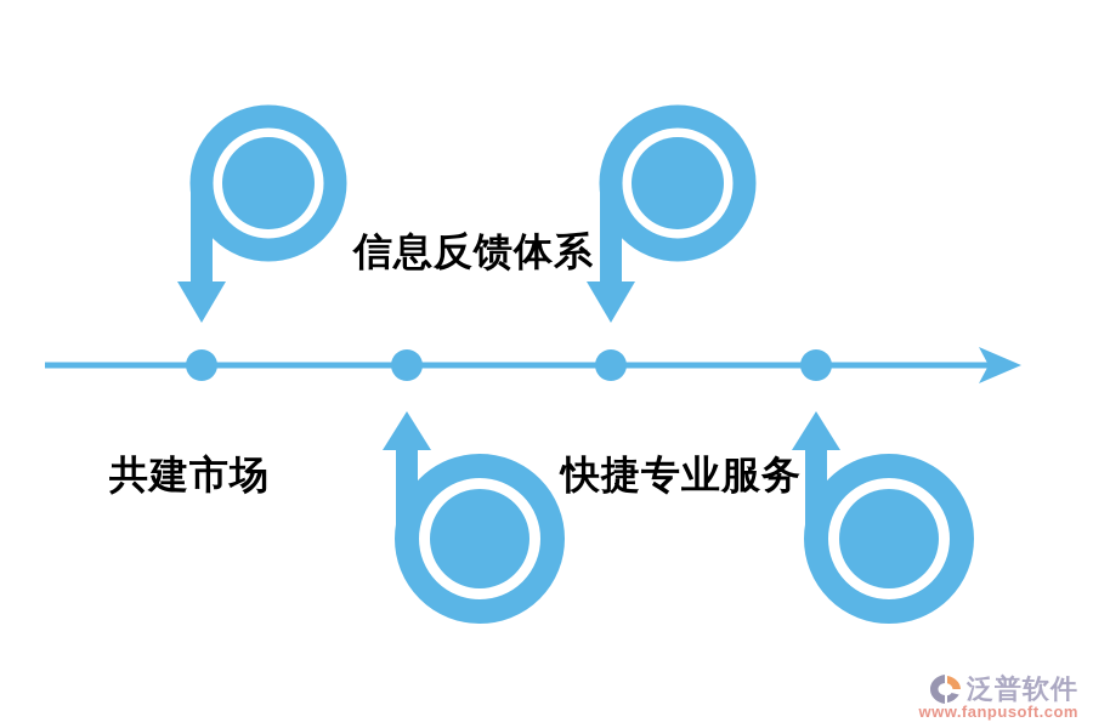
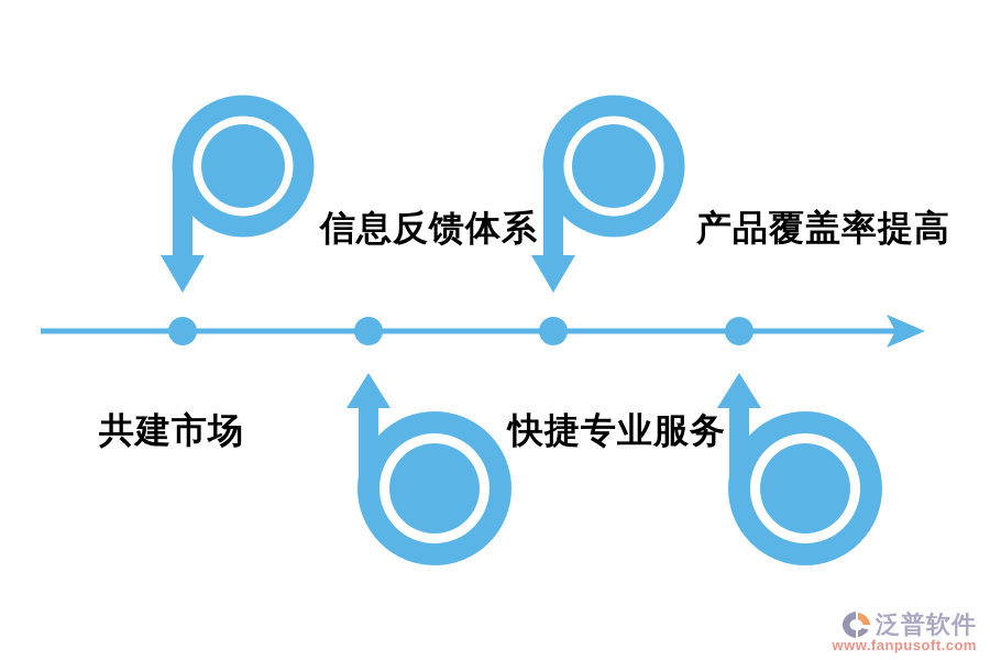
  信息反馈体系
+ 产品覆盖率提高
  共建市场
  快捷专业服务
  泛普软件
  www.fanpusoft.com
